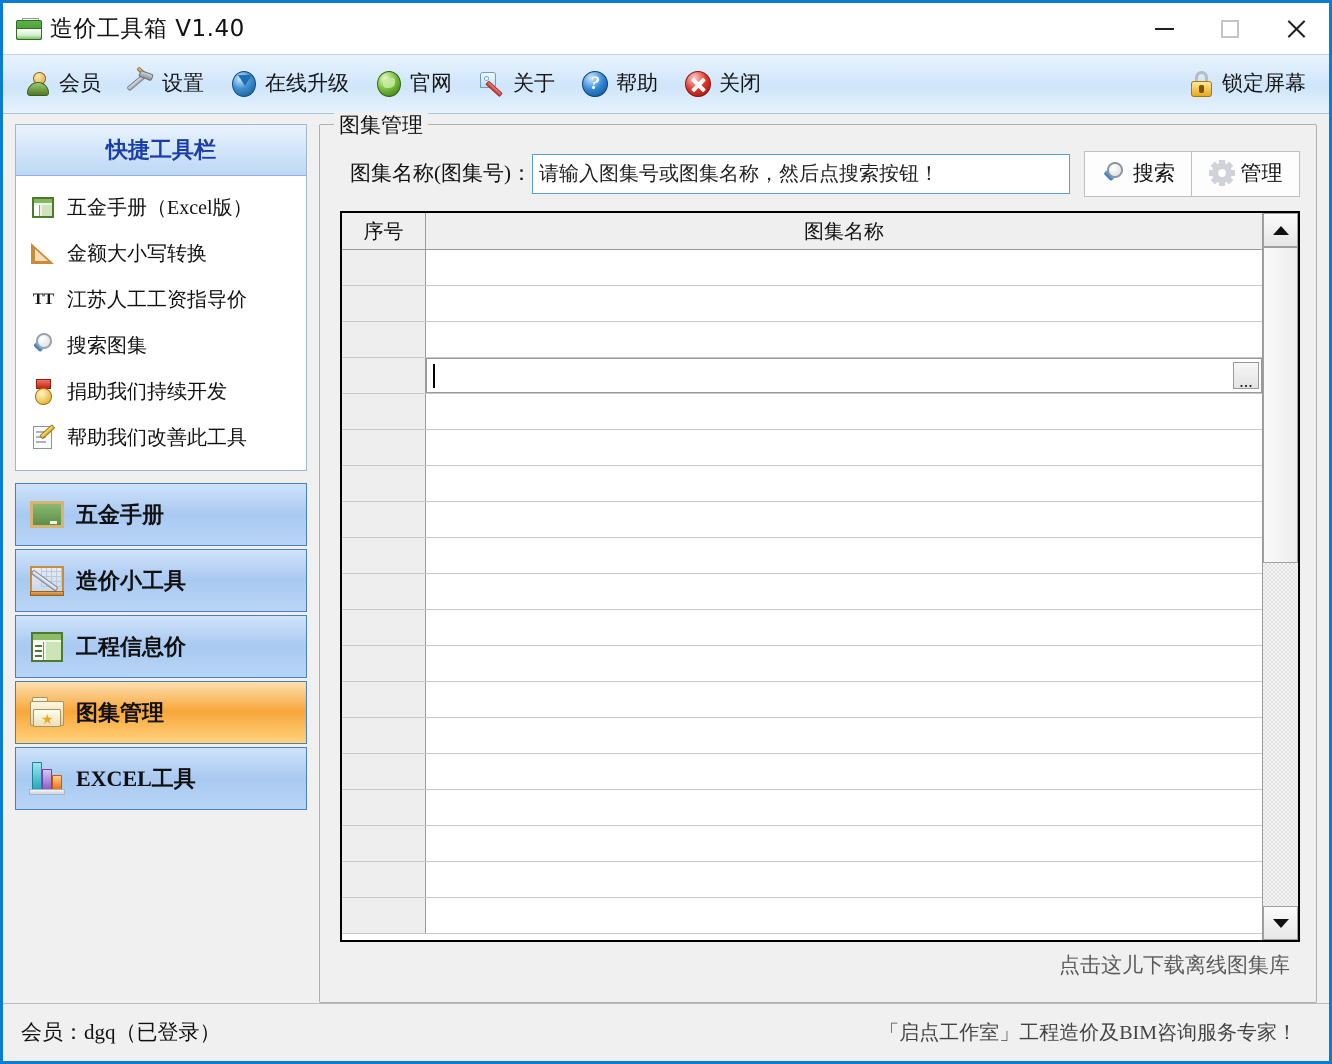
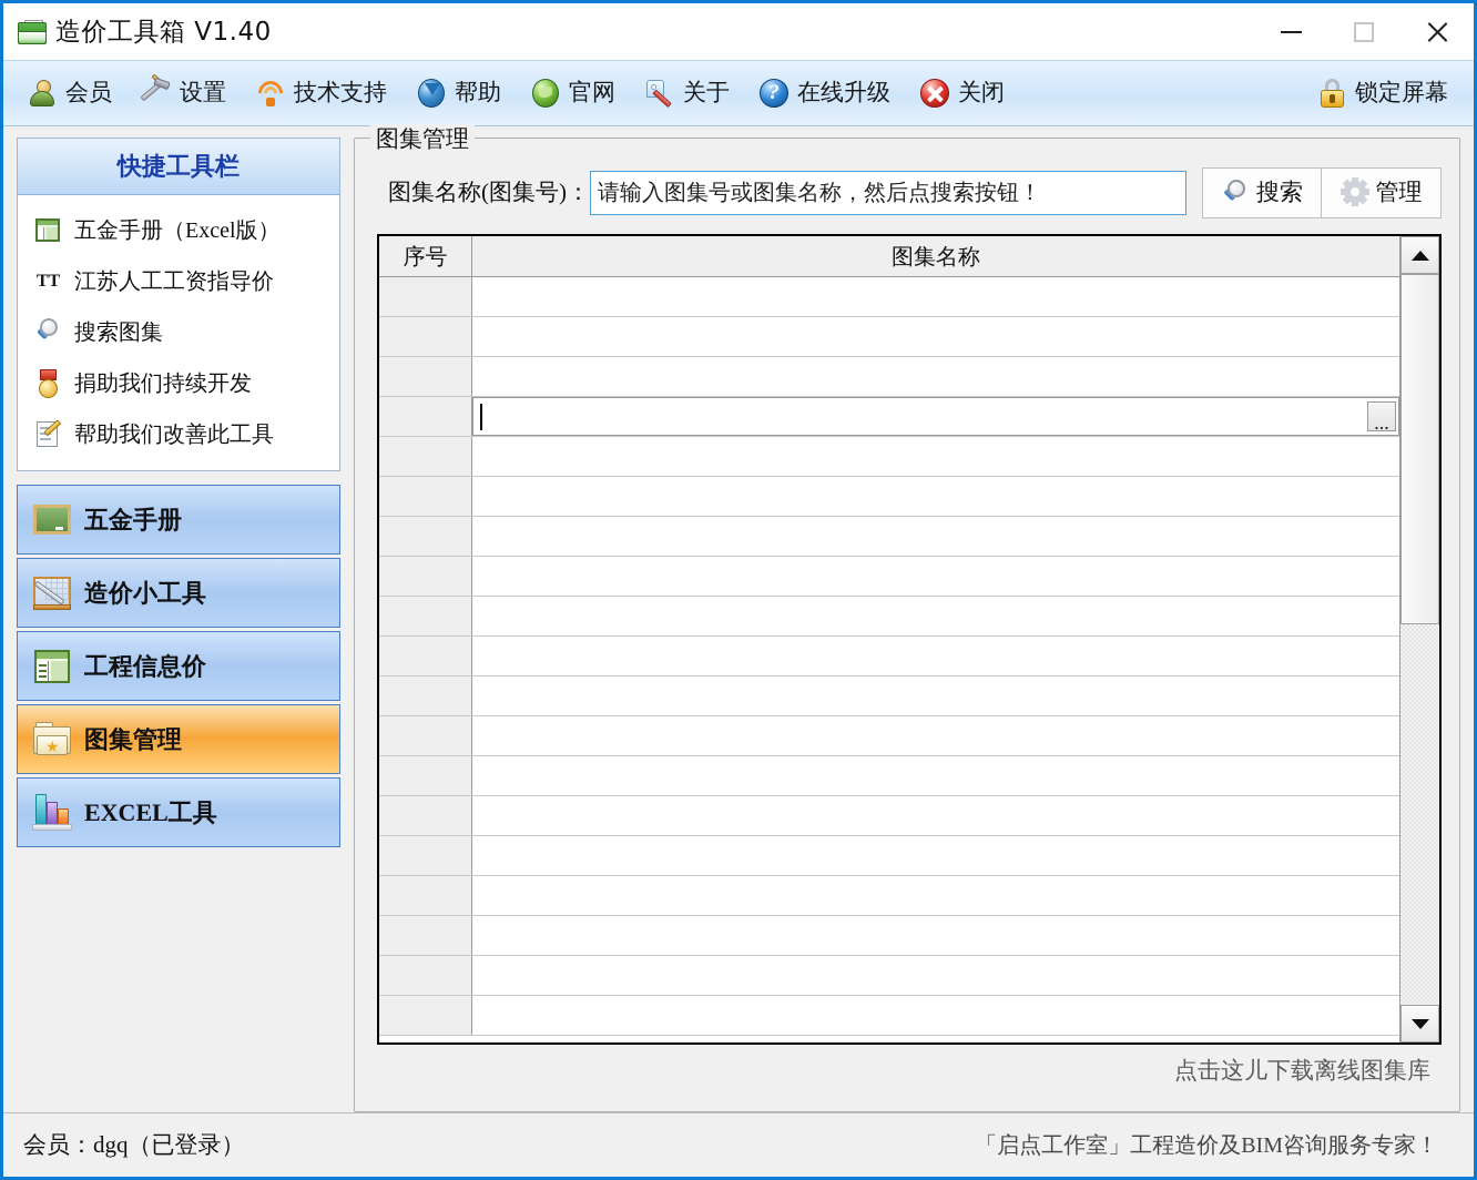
  造价工具箱 V1.40
  会员
  设置
+ 技术支持
- 在线升级
+ 帮助
  官网
  关于
  ?
- 帮助
+ 在线升级
  关闭
  锁定屏幕
  快捷工具栏
  五金手册（Excel版）
- 金额大小写转换
  TT
  江苏人工工资指导价
  搜索图集
  捐助我们持续开发
  帮助我们改善此工具
  五金手册
  造价小工具
  工程信息价
  ★
  图集管理
  EXCEL工具
  图集管理
  图集名称(图集号)：
  请输入图集号或图集名称，然后点搜索按钮！
  搜索
  管理
  序号
  图集名称
  ...
  点击这儿下载离线图集库
  会员：dgq（已登录）
  「启点工作室」工程造价及BIM咨询服务专家！
